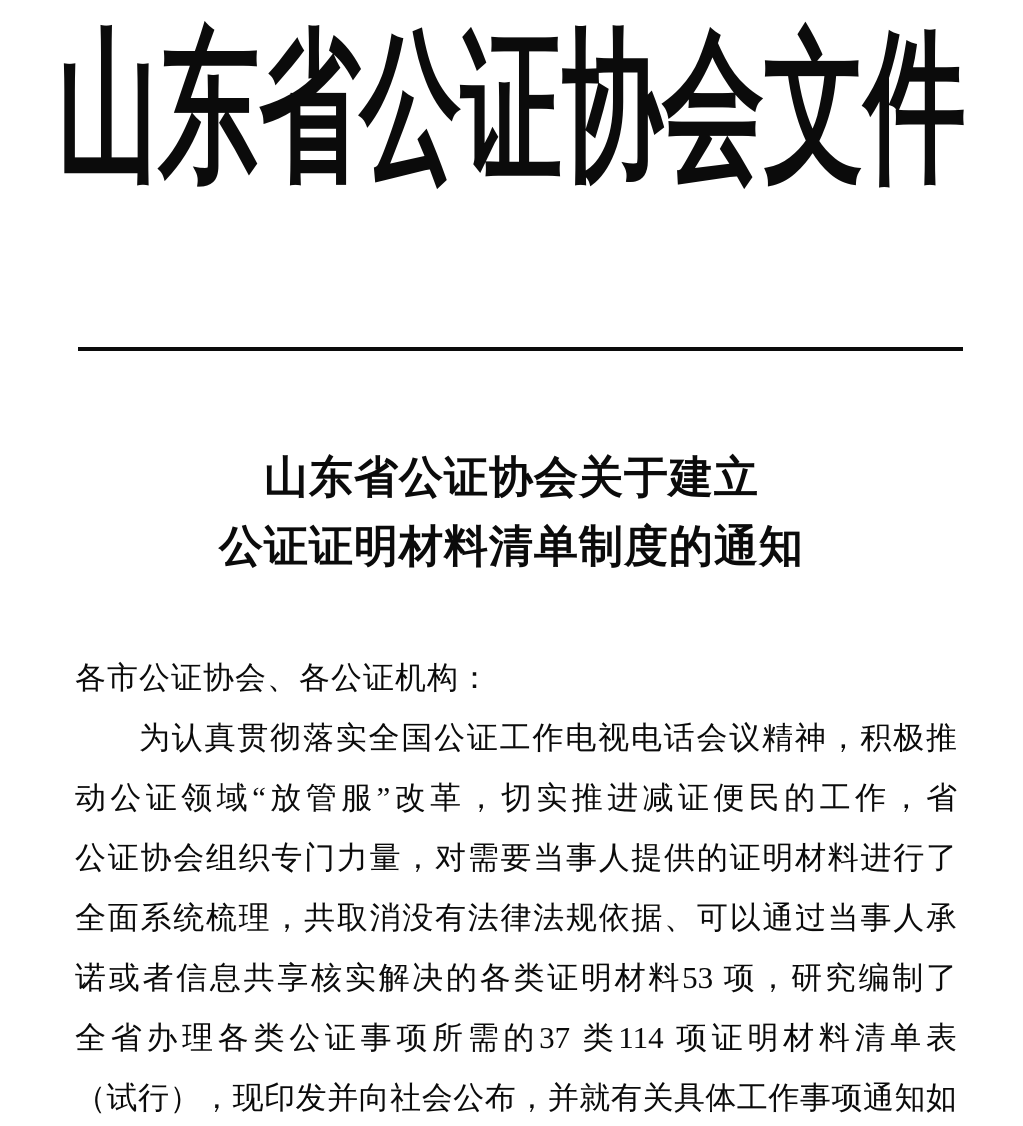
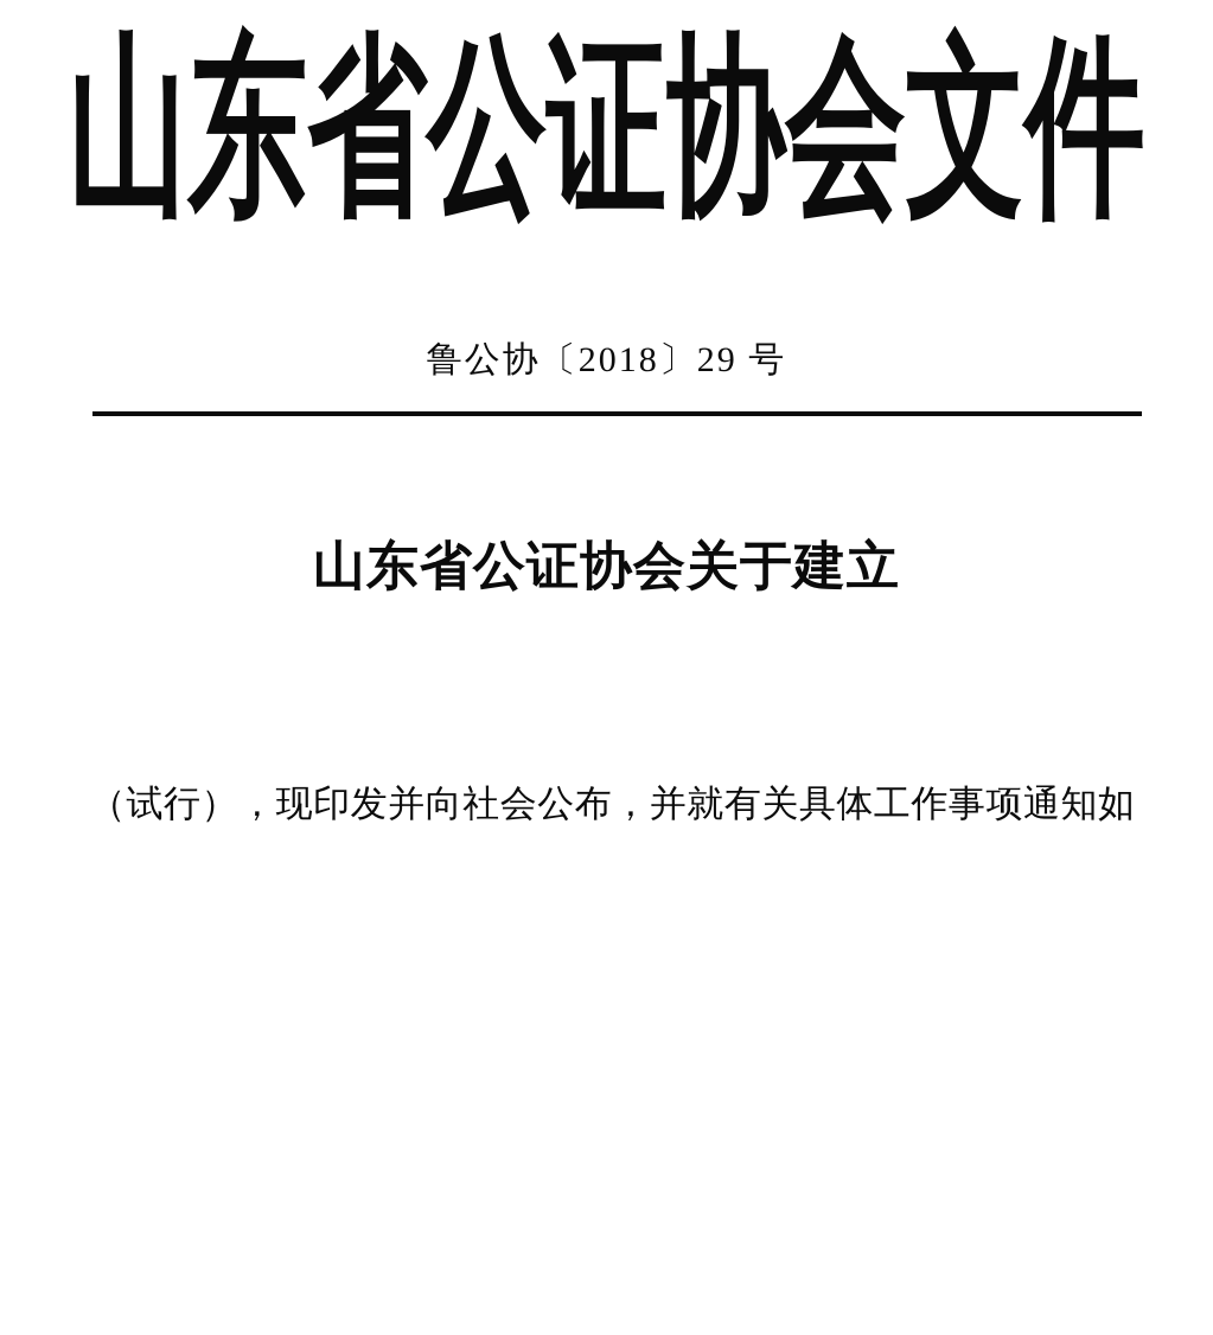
  山东省公证协会文件
+ 鲁公协〔2018〕29 号
  山东省公证协会关于建立
- 公证证明材料清单制度的通知
- 各市公证协会、各公证机构：
- 为认真贯彻落实全国公证工作电视电话会议精神，积极推
- 动公证领域“放管服”改革，切实推进减证便民的工作，省
- 公证协会组织专门力量，对需要当事人提供的证明材料进行了
- 全面系统梳理，共取消没有法律法规依据、可以通过当事人承
- 诺或者信息共享核实解决的各类证明材料53 项，研究编制了
- 全省办理各类公证事项所需的37 类114 项证明材料清单表
  （试行），现印发并向社会公布，并就有关具体工作事项通知如
